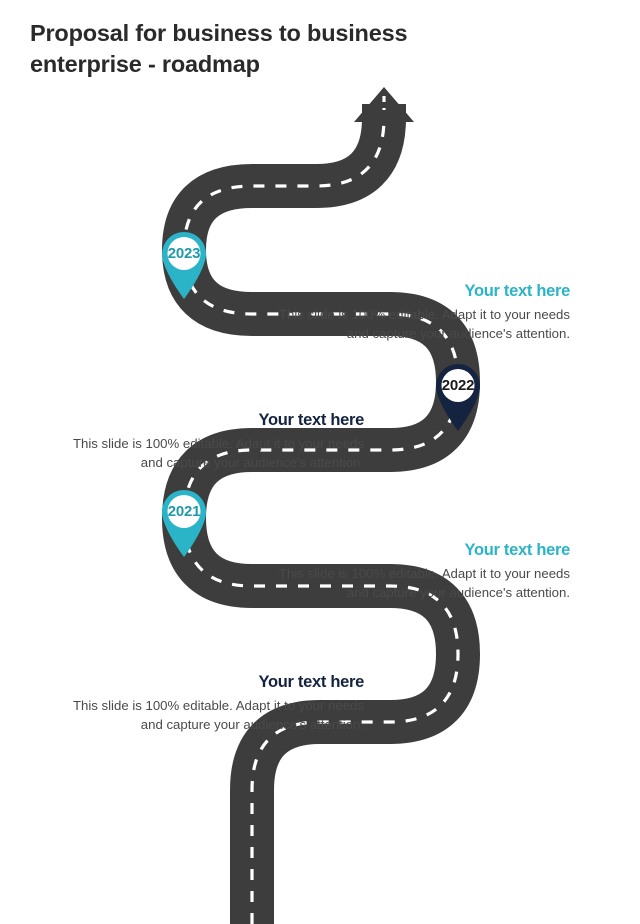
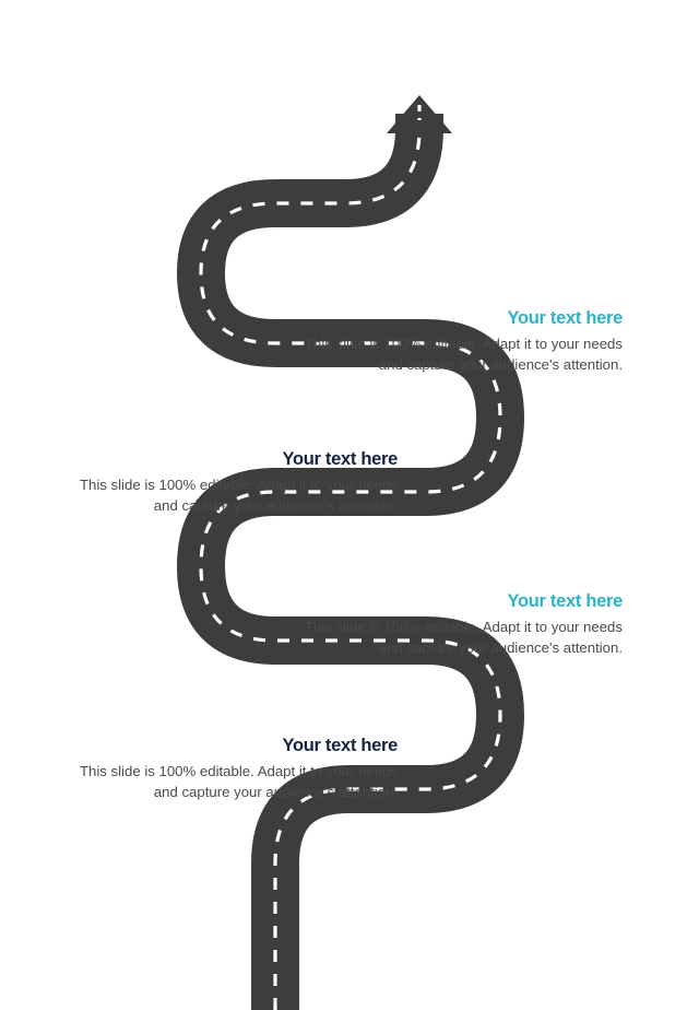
- Proposal for business to business
- enterprise - roadmap
- 2023
- 2022
- 2021
  Your text here
  This slide is 100% editable. Adapt it to your needs and capture your audience's attention.
  Your text here
  This slide is 100% editable. Adapt it to your needs and capture your audience's attention.
  Your text here
  This slide is 100% editable. Adapt it to your needs and capture your audience's attention.
  Your text here
  This slide is 100% editable. Adapt it to your needs and capture your audience's attention.
